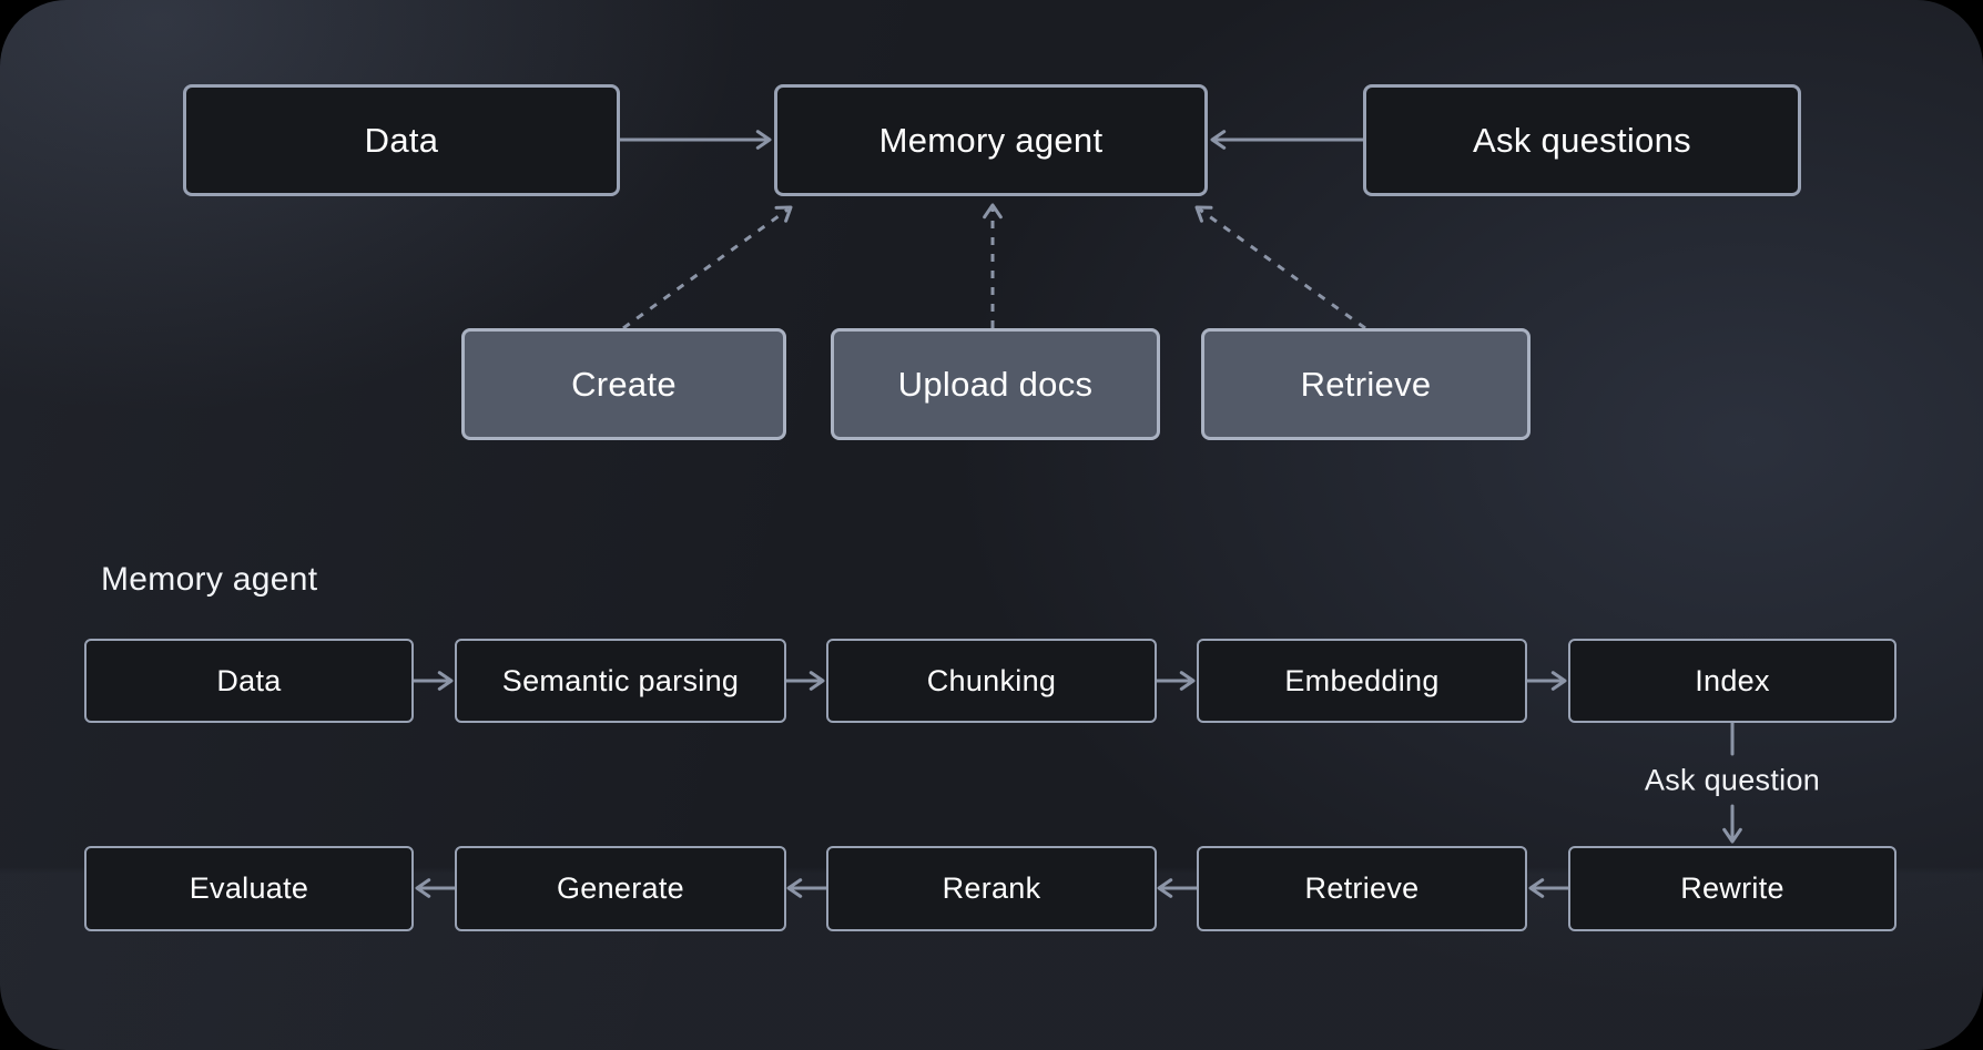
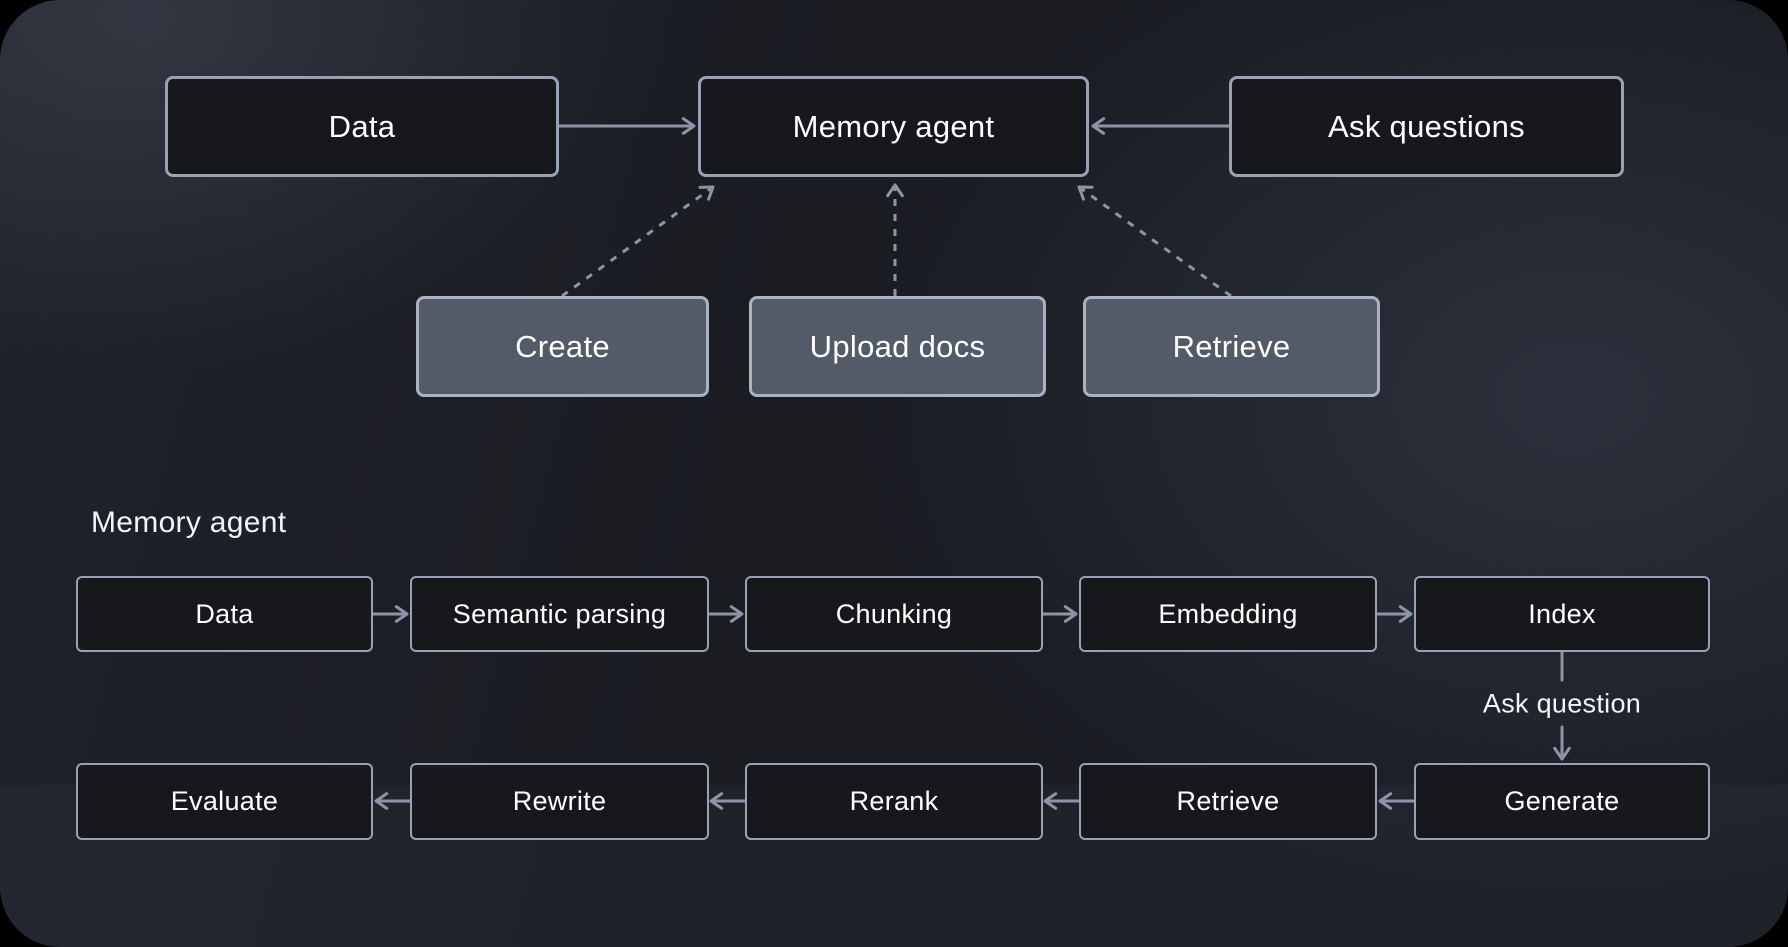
  Data
  Memory agent
  Ask questions
  Create
  Upload docs
  Retrieve
  Data
  Semantic parsing
  Chunking
  Embedding
  Index
  Evaluate
- Generate
+ Rewrite
  Rerank
  Retrieve
- Rewrite
+ Generate
  Memory agent
  Ask question
